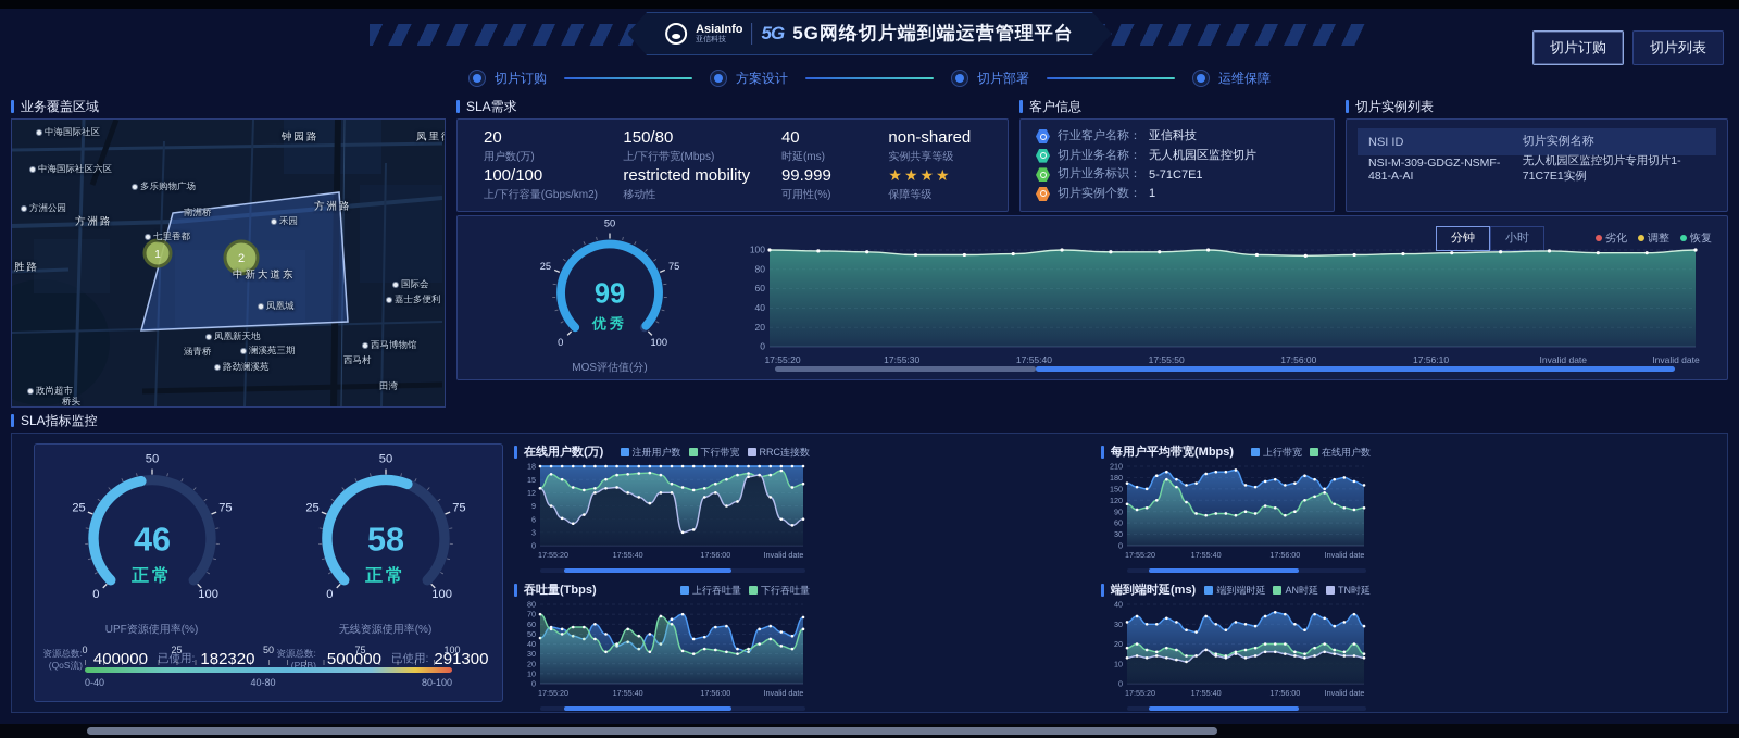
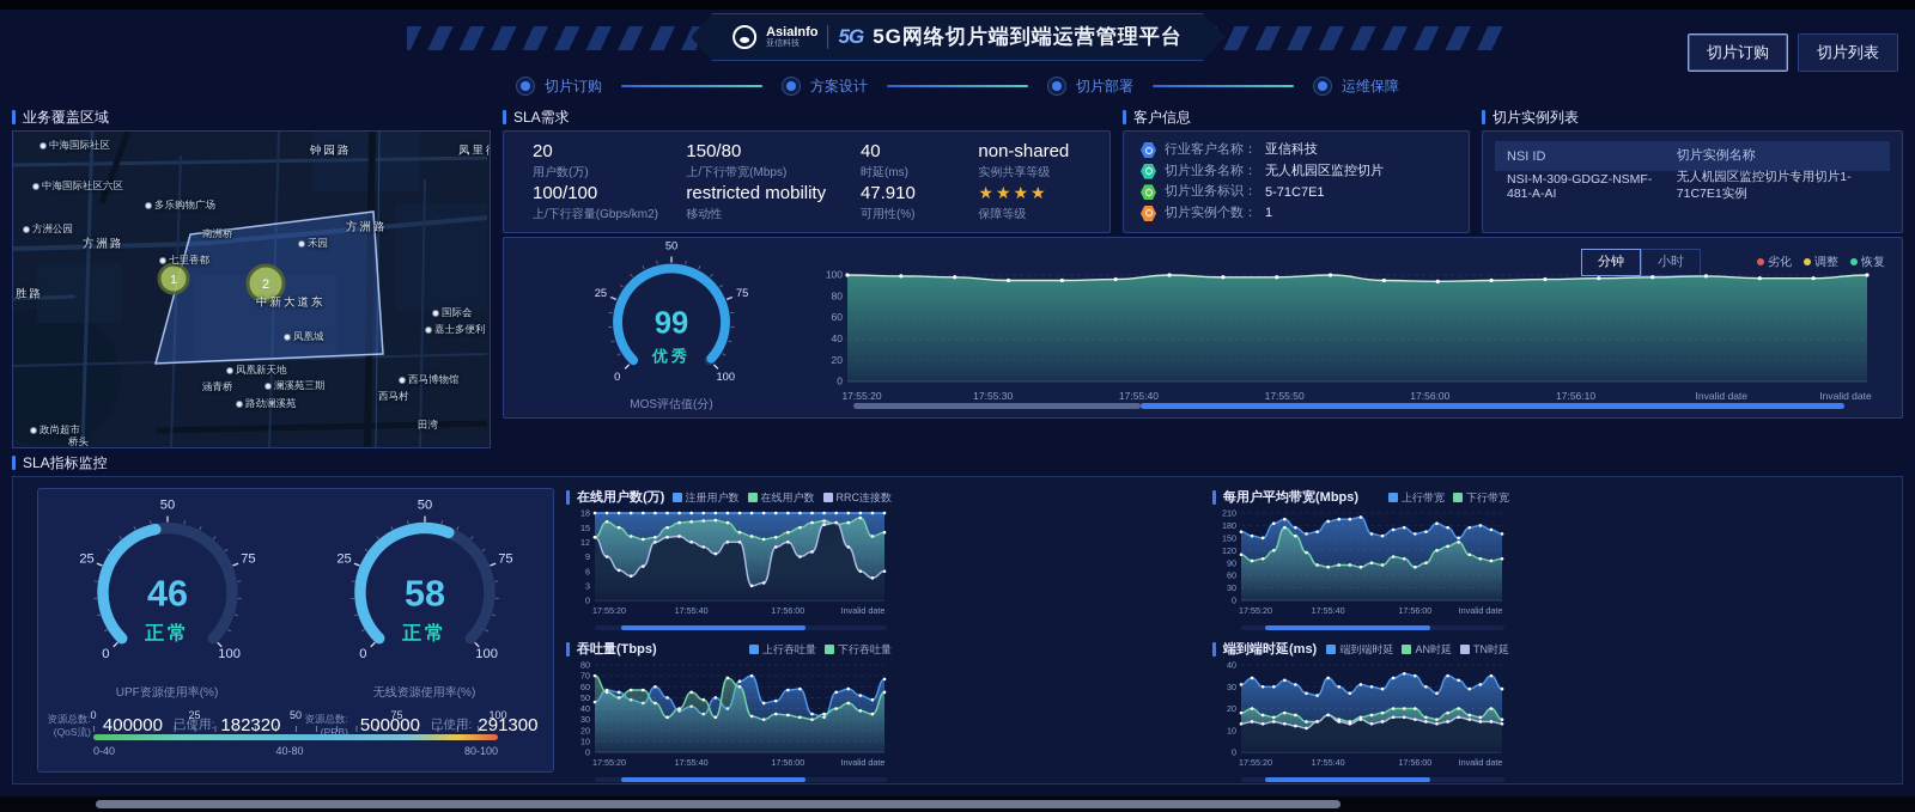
  AsiaInfo
  5G
  5G网络切片端到端运营管理平台
  切片订购
  切片列表
  切片订购
  方案设计
  切片部署
  运维保障
  业务覆盖区域
  1
  2
  中海国际社区
  钟园路
  中海国际社区六区
  多乐购物广场
  方洲公园
  方洲路
  方洲路
  南洲桥
  禾园
  七里香都
  中新大道东
  凤凰城
  凤凰新天地
  涵青桥
  澜溪苑三期
  路劲澜溪苑
  政尚超市
  西马博物馆
  西马村
  国际会
  嘉士多便利
  田湾
  胜路
  桥头
  SLA需求
  20
  用户数(万)
  150/80
  上/下行带宽(Mbps)
  40
  时延(ms)
  non-shared
  实例共享等级
  100/100
  上/下行容量(Gbps/km2)
  restricted mobility
  移动性
- 99.999
+ 47.910
  可用性(%)
  ★★★★
  保障等级
  客户信息
  行业客户名称：
  亚信科技
  切片业务名称：
  无人机园区监控切片
  切片业务标识：
  5-71C7E1
  切片实例个数：
  1
  切片实例列表
  NSI ID
  切片实例名称
  NSI-M-309-GDGZ-NSMF-481-A-AI
  无人机园区监控切片专用切片1-71C7E1实例
  0
  25
  50
  75
  100
  99
  优秀
  MOS评估值(分)
  分钟
  小时
  劣化
  调整
  恢复
  0
  20
  40
  60
  80
  100
  17:55:20
  17:55:30
  17:55:40
  17:55:50
  17:56:00
  17:56:10
  Invalid date
  Invalid date
  SLA指标监控
  0
  25
  50
  75
  100
  46
  正常
  UPF资源使用率(%)
  0
  25
  50
  75
  100
  58
  正常
  无线资源使用率(%)
  资源总数:
  (QoS流)
  已使用:
  资源总数:
  已使用:
  0
  25
  50
  75
  100
  0-40
  40-80
  80-100
  在线用户数(万)
  注册用户数
- 下行带宽
+ 在线用户数
  RRC连接数
  0
  3
  6
  9
  12
  15
  18
  17:55:20
  17:55:40
  17:56:00
  Invalid date
  吞吐量(Tbps)
  上行吞吐量
  下行吞吐量
  0
  10
  20
  30
  40
  50
  60
  70
  80
  17:55:20
  17:55:40
  17:56:00
  Invalid date
  每用户平均带宽(Mbps)
  上行带宽
- 在线用户数
+ 下行带宽
  0
  30
  60
  90
  120
  150
  180
  210
  17:55:20
  17:55:40
  17:56:00
  Invalid date
  端到端时延(ms)
  端到端时延
  AN时延
  TN时延
  0
  10
  20
  30
  40
  17:55:20
  17:55:40
  17:56:00
  Invalid date
